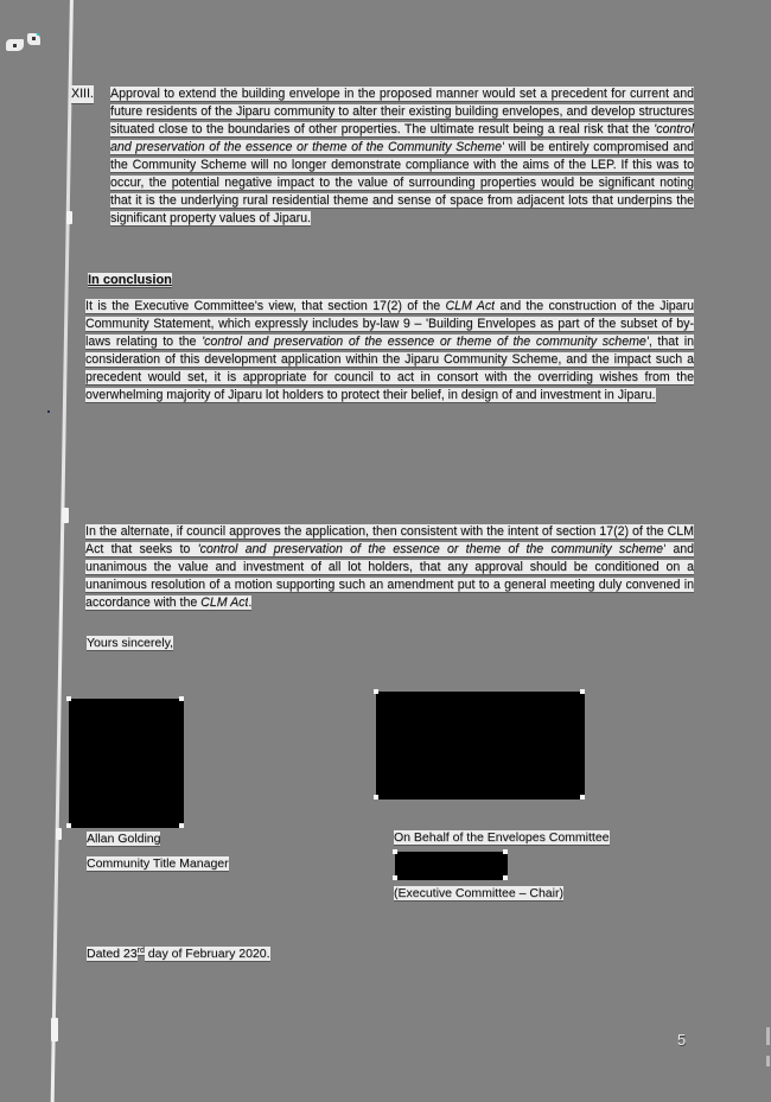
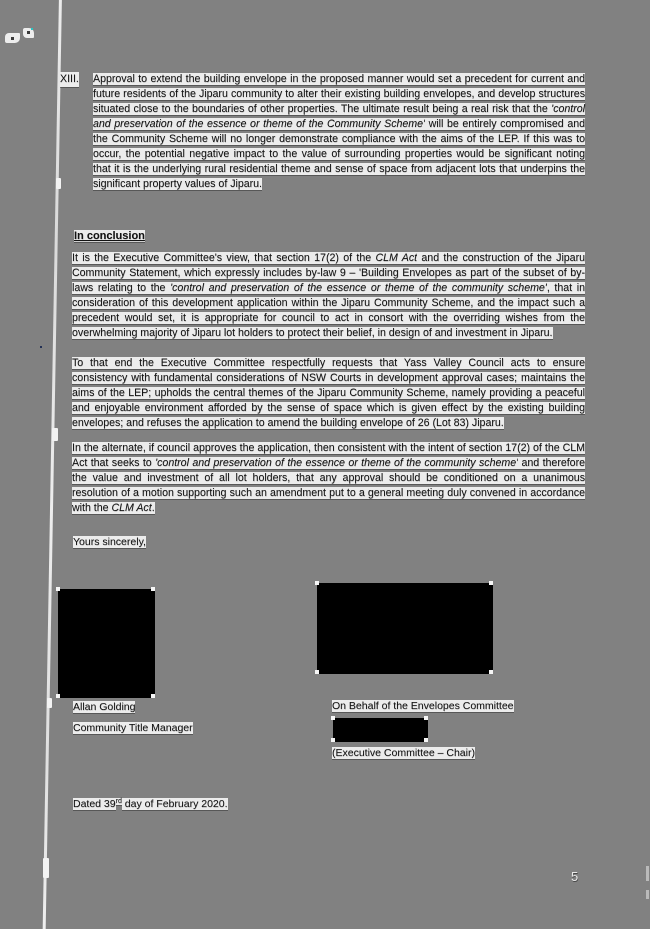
  XIII.
  Approval to extend the building envelope in the proposed manner would set a precedent for current and future residents of the Jiparu community to alter their existing building envelopes, and develop structures situated close to the boundaries of other properties. The ultimate result being a real risk that the 'control and preservation of the essence or theme of the Community Scheme' will be entirely compromised and the Community Scheme will no longer demonstrate compliance with the aims of the LEP. If this was to occur, the potential negative impact to the value of surrounding properties would be significant noting that it is the underlying rural residential theme and sense of space from adjacent lots that underpins the significant property values of Jiparu.
  In conclusion
  It is the Executive Committee's view, that section 17(2) of the CLM Act and the construction of the Jiparu Community Statement, which expressly includes by-law 9 – 'Building Envelopes as part of the subset of by-laws relating to the 'control and preservation of the essence or theme of the community scheme', that in consideration of this development application within the Jiparu Community Scheme, and the impact such a precedent would set, it is appropriate for council to act in consort with the overriding wishes from the overwhelming majority of Jiparu lot holders to protect their belief, in design of and investment in Jiparu.
+ To that end the Executive Committee respectfully requests that Yass Valley Council acts to ensure consistency with fundamental considerations of NSW Courts in development approval cases; maintains the aims of the LEP; upholds the central themes of the Jiparu Community Scheme, namely providing a peaceful and enjoyable environment afforded by the sense of space which is given effect by the existing building envelopes; and refuses the application to amend the building envelope of 26 (Lot 83) Jiparu.
- In the alternate, if council approves the application, then consistent with the intent of section 17(2) of the CLM Act that seeks to 'control and preservation of the essence or theme of the community scheme and unanimous the value and investment of all lot holders, that any approval should be conditioned on a unanimous resolution of a motion supporting such an amendment put to a general meeting duly convened in accordance with the CLM Act.
+ In the alternate, if council approves the application, then consistent with the intent of section 17(2) of the CLM Act that seeks to 'control and preservation of the essence or theme of the community scheme and therefore the value and investment of all lot holders, that any approval should be conditioned on a unanimous resolution of a motion supporting such an amendment put to a general meeting duly convened in accordance with the CLM Act.
  Yours sincerely,
  Allan Golding
  Community Title Manager
  On Behalf of the Envelopes Committee
  (Executive Committee – Chair)
- Dated 23 day of February 2020.
+ Dated 39 day of February 2020.
  5
